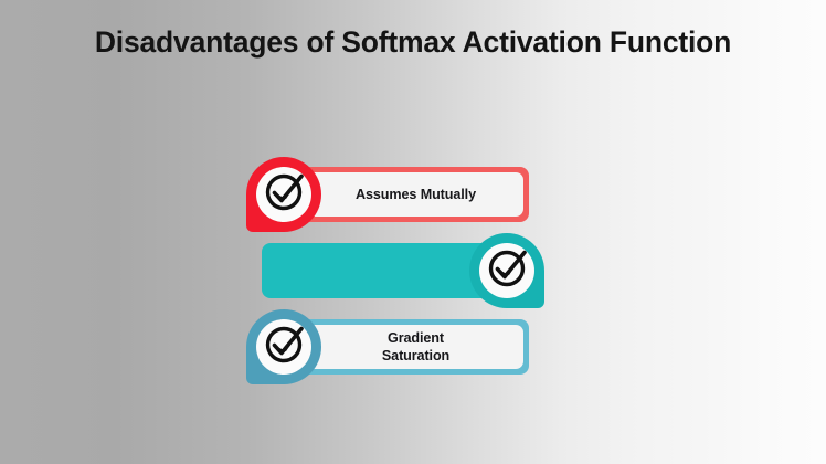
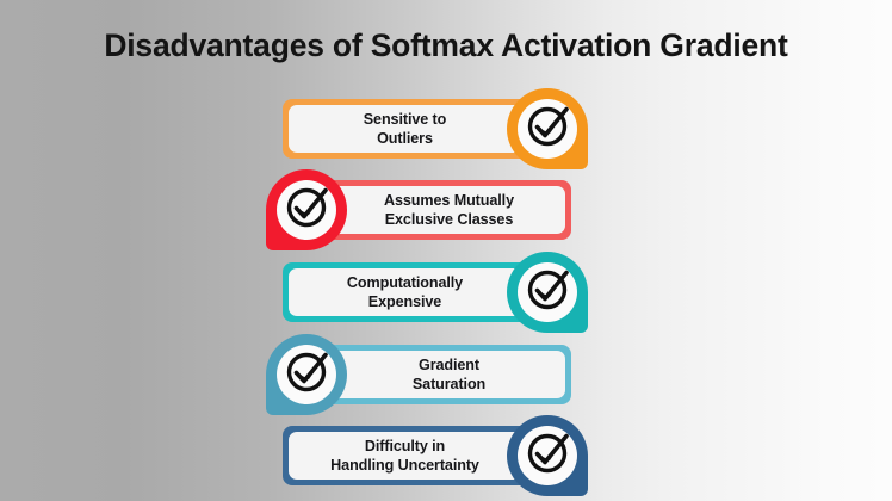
- Disadvantages of Softmax Activation Function
+ Disadvantages of Softmax Activation Gradient
+ Sensitive to
+ Outliers
  Assumes Mutually
+ Exclusive Classes
+ Computationally
+ Expensive
  Gradient
  Saturation
+ Difficulty in
+ Handling Uncertainty
